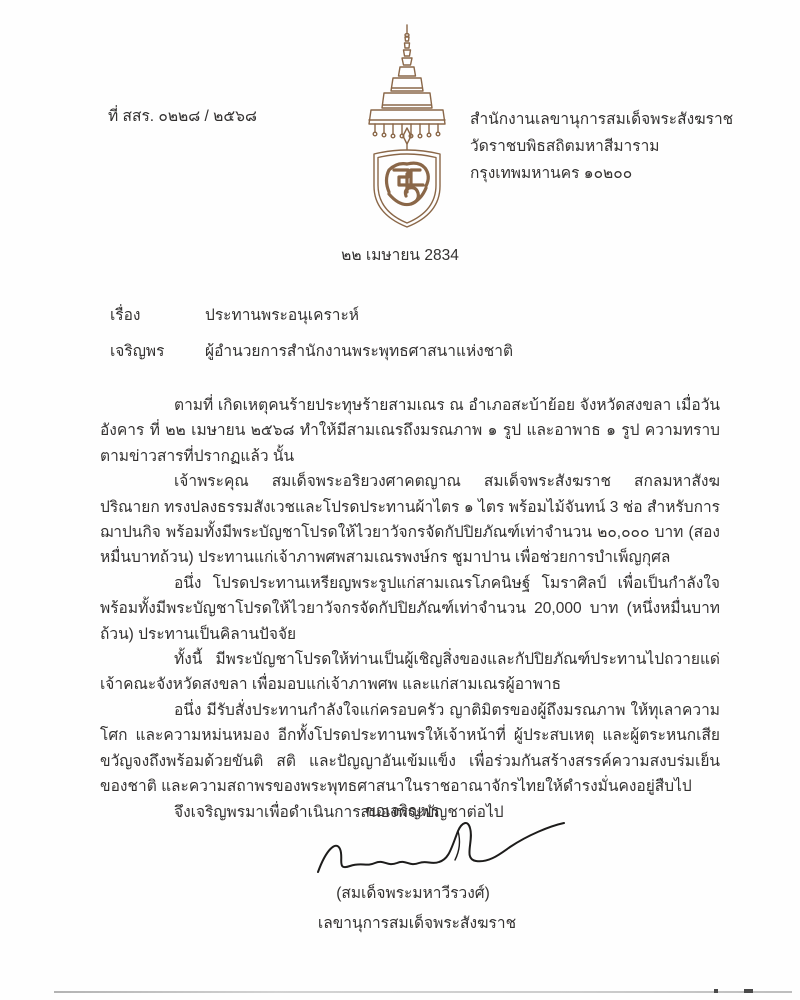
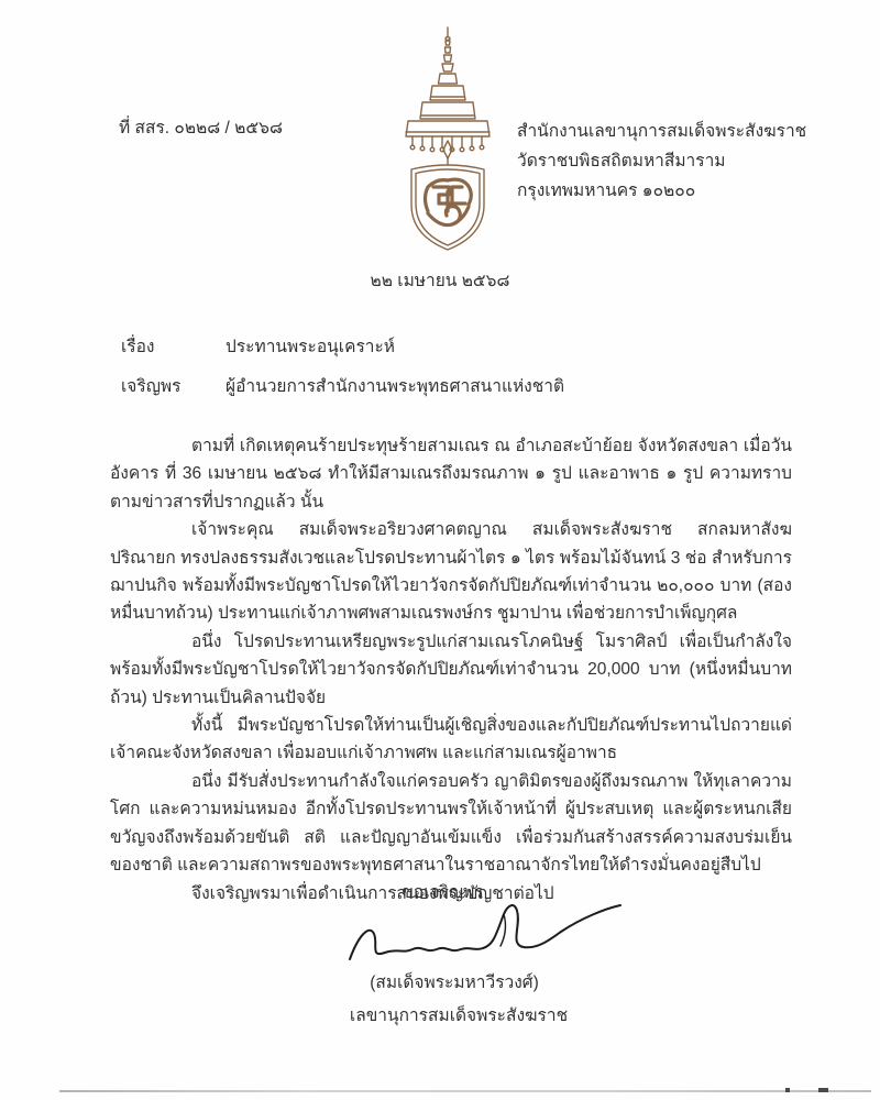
  ที่ สสร. ๐๒๒๘ / ๒๕๖๘
  สำนักงานเลขานุการสมเด็จพระสังฆราช
  วัดราชบพิธสถิตมหาสีมาราม
  กรุงเทพมหานคร ๑๐๒๐๐
- ๒๒ เมษายน 2834
+ ๒๒ เมษายน ๒๕๖๘
  เรื่อง
  ประทานพระอนุเคราะห์
  เจริญพร
  ผู้อำนวยการสำนักงานพระพุทธศาสนาแห่งชาติ
- ตามที่ เกิดเหตุคนร้ายประทุษร้ายสามเณร ณ อำเภอสะบ้าย้อย จังหวัดสงขลา เมื่อวันอังคาร ที่ ๒๒ เมษายน ๒๕๖๘ ทำให้มีสามเณรถึงมรณภาพ ๑ รูป และอาพาธ ๑ รูป ความทราบตามข่าวสารที่ปรากฏแล้ว นั้น
+ ตามที่ เกิดเหตุคนร้ายประทุษร้ายสามเณร ณ อำเภอสะบ้าย้อย จังหวัดสงขลา เมื่อวันอังคาร ที่ 36 เมษายน ๒๕๖๘ ทำให้มีสามเณรถึงมรณภาพ ๑ รูป และอาพาธ ๑ รูป ความทราบตามข่าวสารที่ปรากฏแล้ว นั้น
  เจ้าพระคุณ สมเด็จพระอริยวงศาคตญาณ สมเด็จพระสังฆราช สกลมหาสังฆปริณายก ทรงปลงธรรมสังเวชและโปรดประทานผ้าไตร ๑ ไตร พร้อมไม้จันทน์ 3 ช่อ สำหรับการฌาปนกิจ พร้อมทั้งมีพระบัญชาโปรดให้ไวยาวัจกรจัดกัปปิยภัณฑ์เท่าจำนวน ๒๐,๐๐๐ บาท (สองหมื่นบาทถ้วน) ประทานแก่เจ้าภาพศพสามเณรพงษ์กร ชูมาปาน เพื่อช่วยการบำเพ็ญกุศล
  อนึ่ง โปรดประทานเหรียญพระรูปแก่สามเณรโภคนิษฐ์ โมราศิลป์ เพื่อเป็นกำลังใจ พร้อมทั้งมีพระบัญชาโปรดให้ไวยาวัจกรจัดกัปปิยภัณฑ์เท่าจำนวน 20,000 บาท (หนึ่งหมื่นบาทถ้วน) ประทานเป็นคิลานปัจจัย
  ทั้งนี้ มีพระบัญชาโปรดให้ท่านเป็นผู้เชิญสิ่งของและกัปปิยภัณฑ์ประทานไปถวายแด่เจ้าคณะจังหวัดสงขลา เพื่อมอบแก่เจ้าภาพศพ และแก่สามเณรผู้อาพาธ
  อนึ่ง มีรับสั่งประทานกำลังใจแก่ครอบครัว ญาติมิตรของผู้ถึงมรณภาพ ให้ทุเลาความโศก และความหม่นหมอง อีกทั้งโปรดประทานพรให้เจ้าหน้าที่ ผู้ประสบเหตุ และผู้ตระหนกเสียขวัญจงถึงพร้อมด้วยขันติ สติ และปัญญาอันเข้มแข็ง เพื่อร่วมกันสร้างสรรค์ความสงบร่มเย็นของชาติ และความสถาพรของพระพุทธศาสนาในราชอาณาจักรไทยให้ดำรงมั่นคงอยู่สืบไป
  จึงเจริญพรมาเพื่อดำเนินการสนองพระบัญชาต่อไป
  ขอเจริญพร
  (สมเด็จพระมหาวีรวงศ์)
  เลขานุการสมเด็จพระสังฆราช
